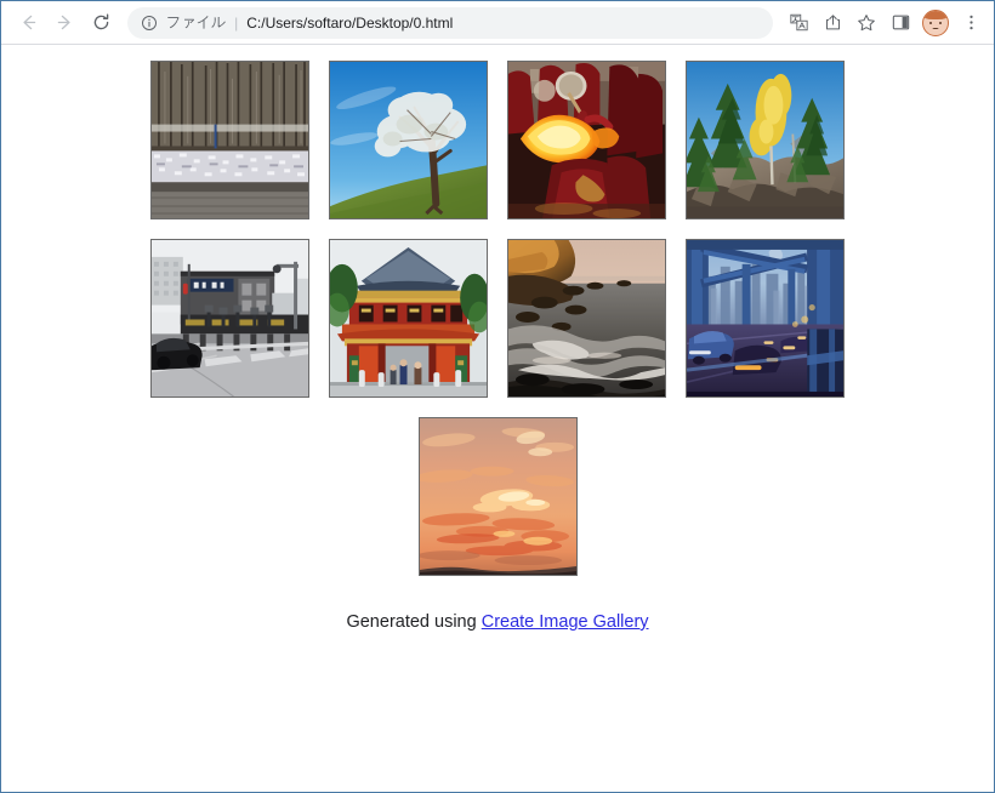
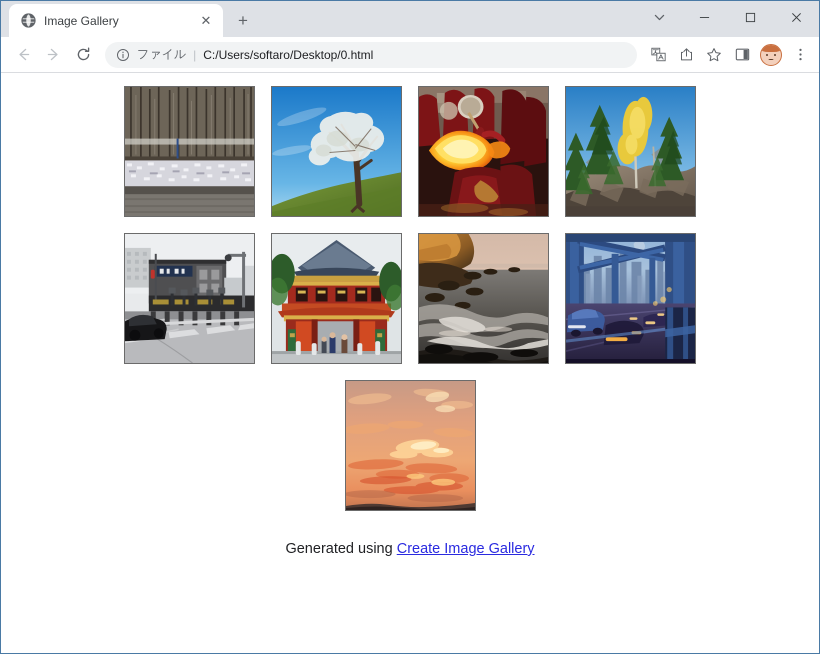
+ Image Gallery
+ ✕
+ +
  ファイル
  |
  C:/Users/softaro/Desktop/0.html
  Generated using Create Image Gallery
